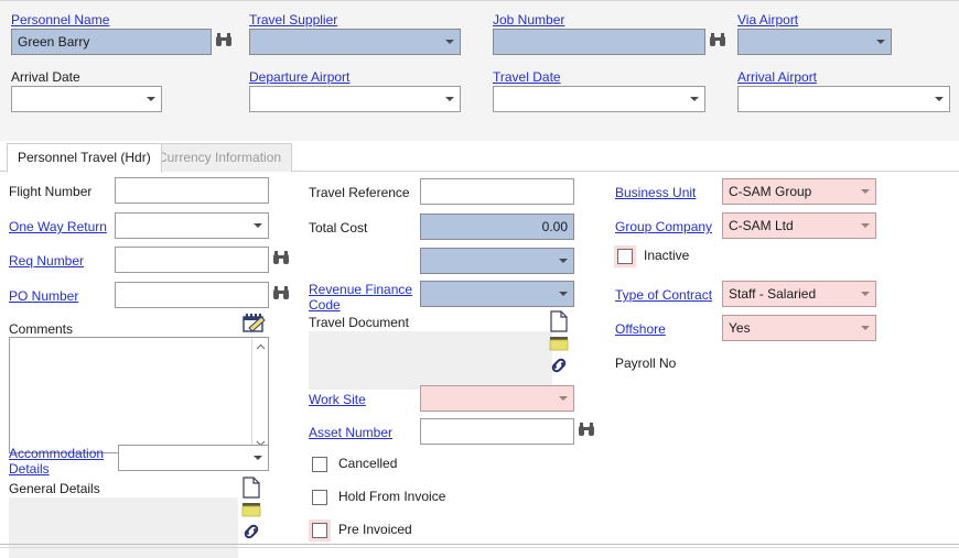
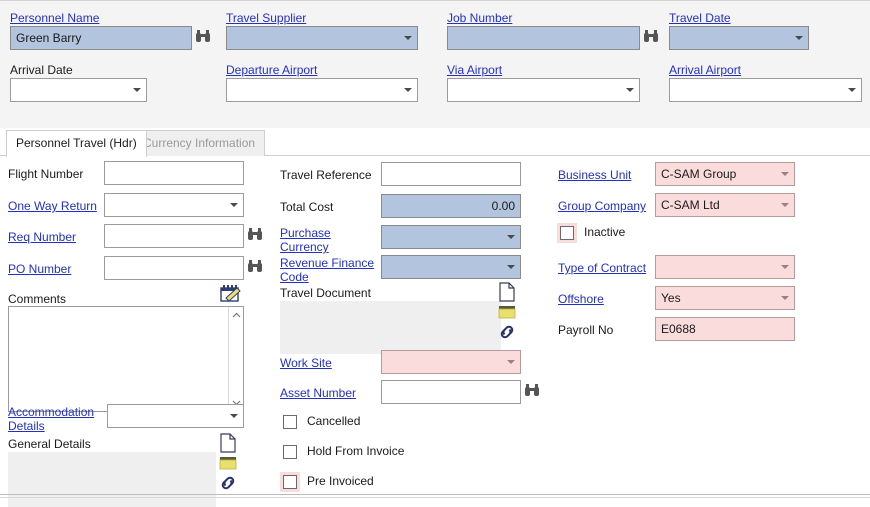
  Personnel Name
  Green Barry
  Travel Supplier
  Job Number
- Via Airport
+ Travel Date
  Arrival Date
  Departure Airport
- Travel Date
+ Via Airport
  Arrival Airport
  Personnel Travel (Hdr)
  Currency Information
  Flight Number
  One Way Return
  Req Number
  PO Number
  Comments
  Accommodation Details
  General Details
  Travel Reference
  Total Cost
  0.00
+ Purchase Currency
  Revenue Finance Code
  Travel Document
  Work Site
  Asset Number
  Cancelled
  Hold From Invoice
  Pre Invoiced
  Business Unit
  C-SAM Group
  Group Company
  C-SAM Ltd
  Inactive
  Type of Contract
- Staff - Salaried
  Offshore
  Yes
  Payroll No
+ E0688
